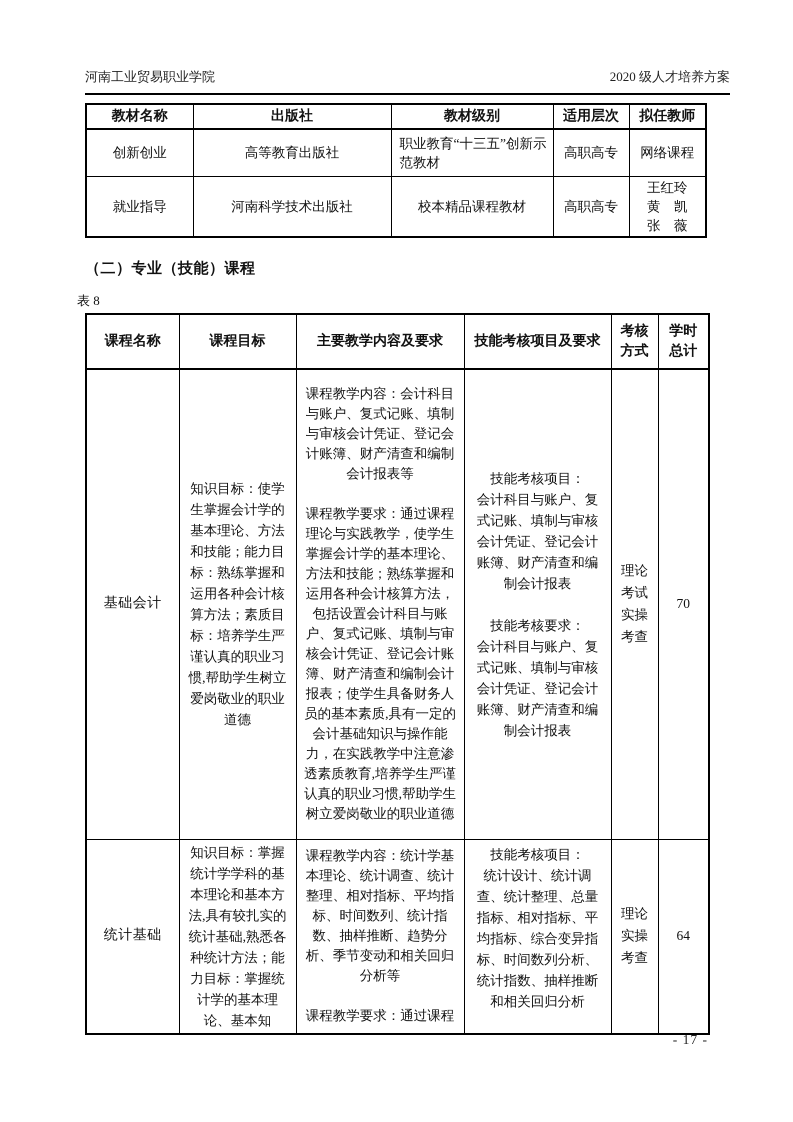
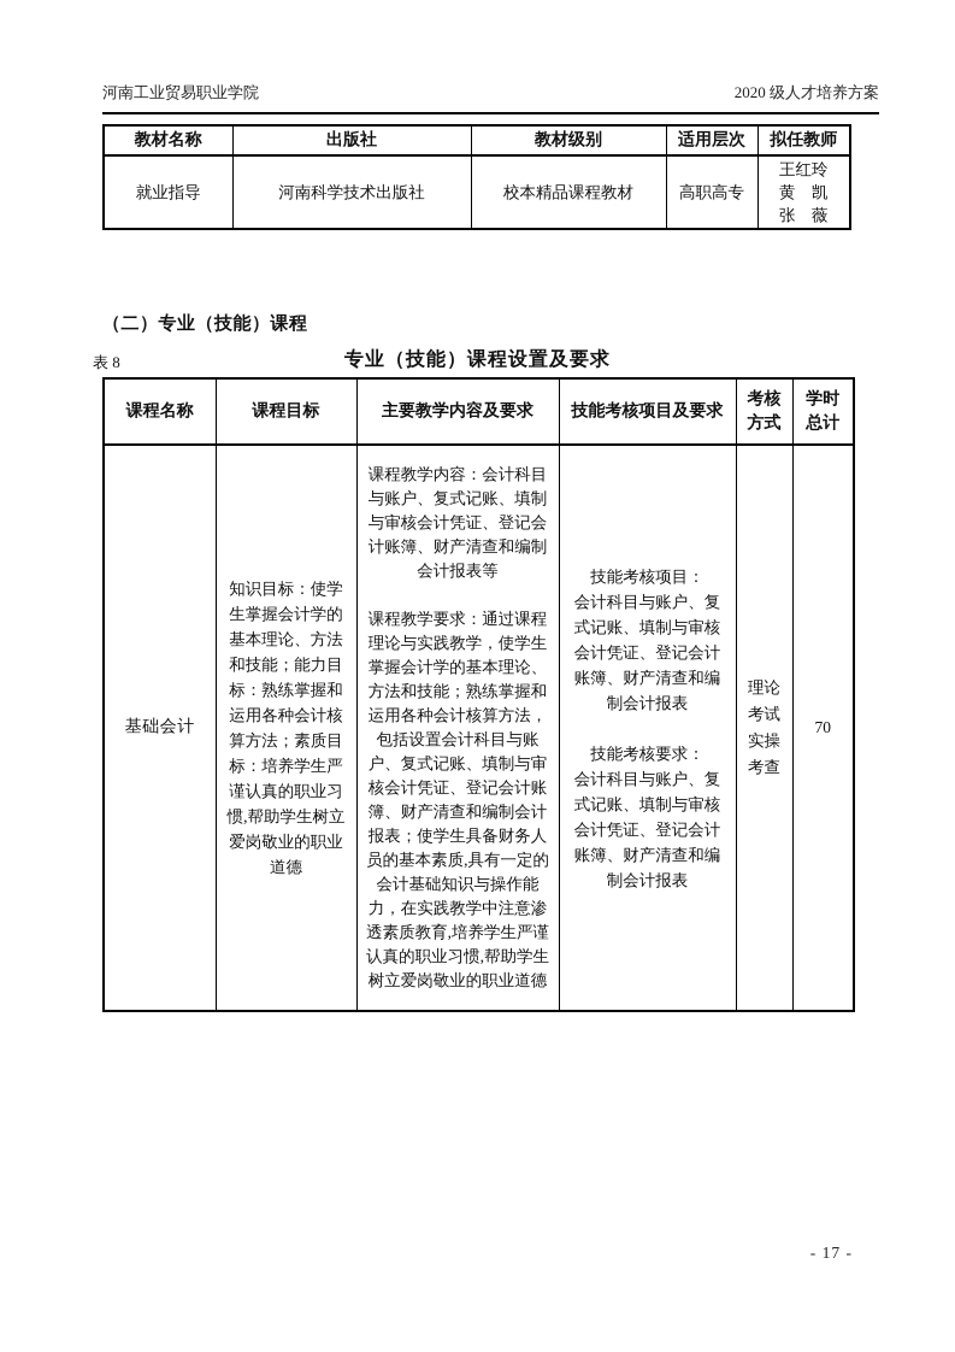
  河南工业贸易职业学院
  2020 级人才培养方案
  教材名称	出版社	教材级别	适用层次	拟任教师
- 创新创业	高等教育出版社	职业教育“十三五”创新示范教材	高职高专	网络课程
  就业指导	河南科学技术出版社	校本精品课程教材	高职高专	王红玲 黄 凯 张 薇
  （二）专业（技能）课程
  表 8
+ 专业（技能）课程设置及要求
  课程名称	课程目标	主要教学内容及要求	技能考核项目及要求	考核 方式	学时 总计
  基础会计	知识目标：使学生掌握会计学的基本理论、方法和技能；能力目标：熟练掌握和运用各种会计核算方法；素质目标：培养学生严谨认真的职业习惯,帮助学生树立爱岗敬业的职业道德	课程教学内容：会计科目与账户、复式记账、填制与审核会计凭证、登记会计账簿、财产清查和编制会计报表等 课程教学要求：通过课程理论与实践教学，使学生掌握会计学的基本理论、方法和技能；熟练掌握和运用各种会计核算方法，包括设置会计科目与账户、复式记账、填制与审核会计凭证、登记会计账簿、财产清查和编制会计报表；使学生具备财务人员的基本素质,具有一定的会计基础知识与操作能力，在实践教学中注意渗透素质教育,培养学生严谨认真的职业习惯,帮助学生树立爱岗敬业的职业道德	技能考核项目： 会计科目与账户、复式记账、填制与审核会计凭证、登记会计账簿、财产清查和编制会计报表 技能考核要求： 会计科目与账户、复式记账、填制与审核会计凭证、登记会计账簿、财产清查和编制会计报表	理论 考试 实操 考查	70
- 统计基础	知识目标：掌握统计学学科的基本理论和基本方法,具有较扎实的统计基础,熟悉各种统计方法；能力目标：掌握统计学的基本理论、基本知	课程教学内容：统计学基本理论、统计调查、统计整理、相对指标、平均指标、时间数列、统计指数、抽样推断、趋势分析、季节变动和相关回归分析等 课程教学要求：通过课程	技能考核项目： 统计设计、统计调查、统计整理、总量指标、相对指标、平均指标、综合变异指标、时间数列分析、统计指数、抽样推断和相关回归分析	理论 实操 考查	64
  - 17 -
